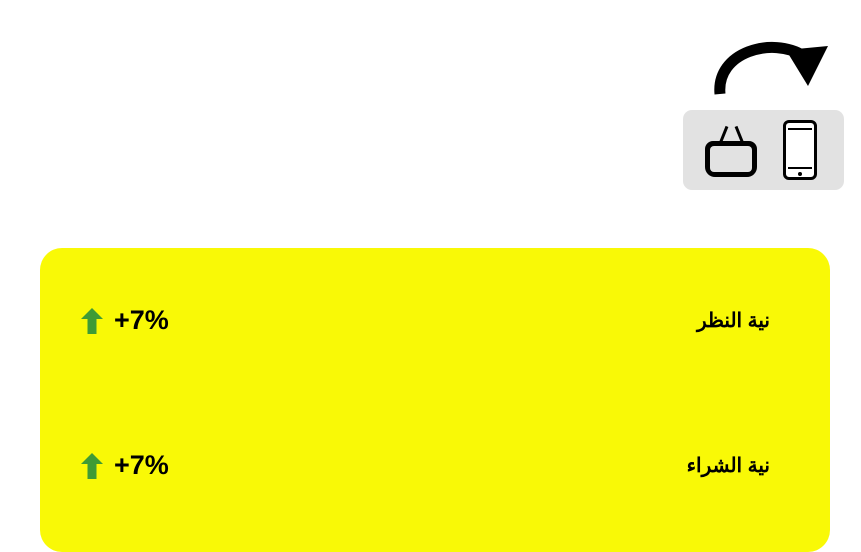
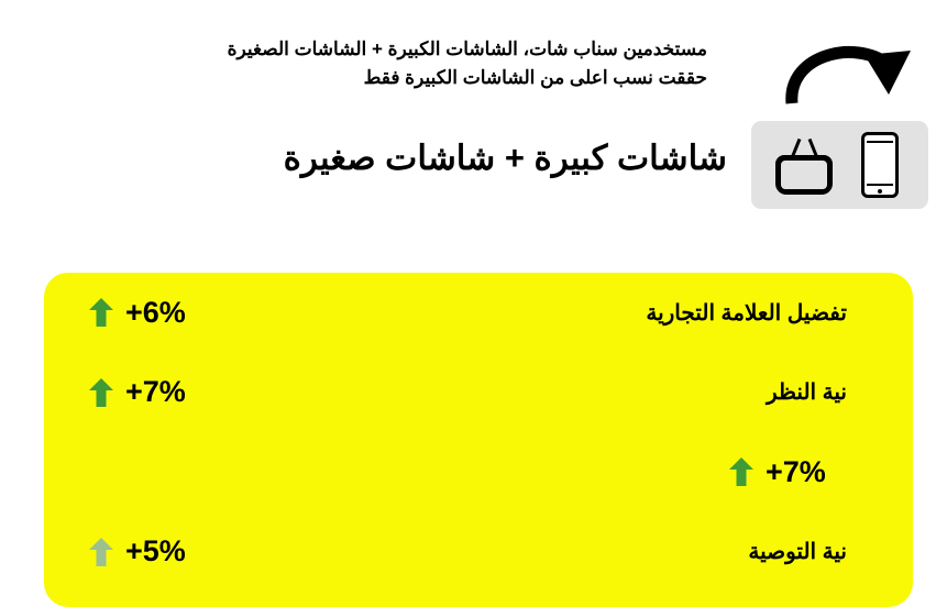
+ مستخدمين سناب شات، الشاشات الكبيرة + الشاشات الصغيرة
+ حققت نسب اعلى من الشاشات الكبيرة فقط
+ شاشات كبيرة + شاشات صغيرة
+ تفضيل العلامة التجارية
+ +6%
  نية النظر
  +7%
- نية الشراء
  +7%
+ نية التوصية
+ +5%
